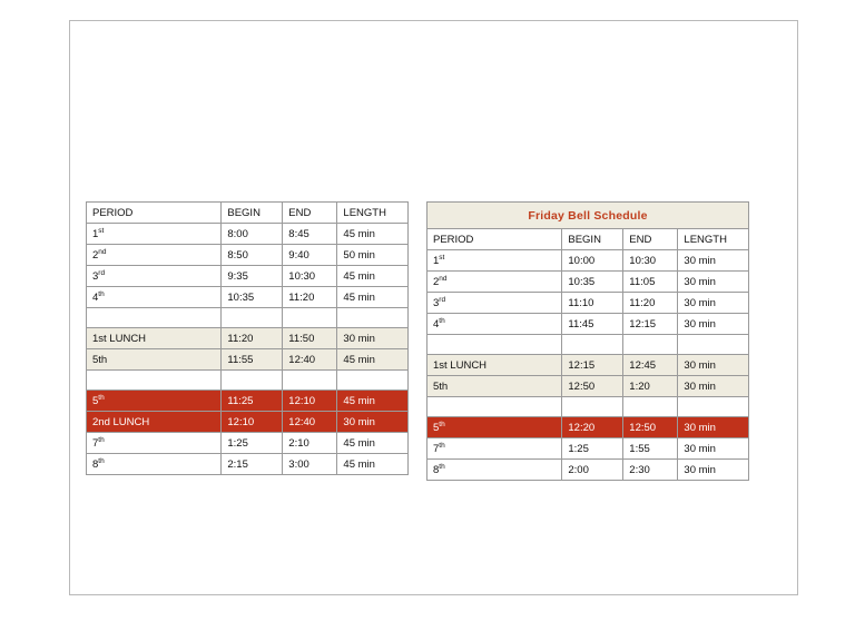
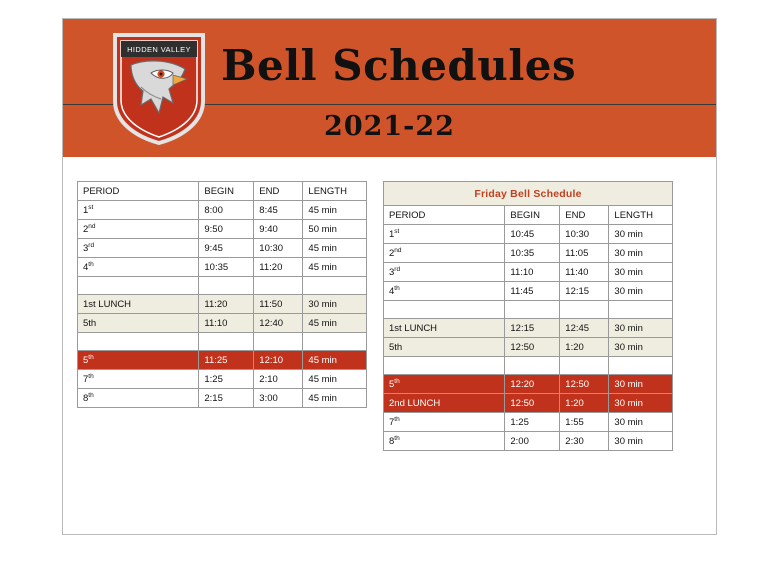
+ HIDDEN VALLEY
+ Bell Schedules
+ 2021-22
  PERIOD	BEGIN	END	LENGTH
  1	8:00	8:45	45 min
- 2	8:50	9:40	50 min
+ 2	9:50	9:40	50 min
- 3	9:35	10:30	45 min
+ 3	9:45	10:30	45 min
  4	10:35	11:20	45 min
  1st LUNCH	11:20	11:50	30 min
- 5th	11:55	12:40	45 min
+ 5th	11:10	12:40	45 min
  5	11:25	12:10	45 min
- 2nd LUNCH	12:10	12:40	30 min
  7	1:25	2:10	45 min
  8	2:15	3:00	45 min
  Friday Bell Schedule
  PERIOD	BEGIN	END	LENGTH
- 1	10:00	10:30	30 min
+ 1	10:45	10:30	30 min
  2	10:35	11:05	30 min
- 3	11:10	11:20	30 min
+ 3	11:10	11:40	30 min
  4	11:45	12:15	30 min
  1st LUNCH	12:15	12:45	30 min
  5th	12:50	1:20	30 min
  5	12:20	12:50	30 min
+ 2nd LUNCH	12:50	1:20	30 min
  7	1:25	1:55	30 min
  8	2:00	2:30	30 min
